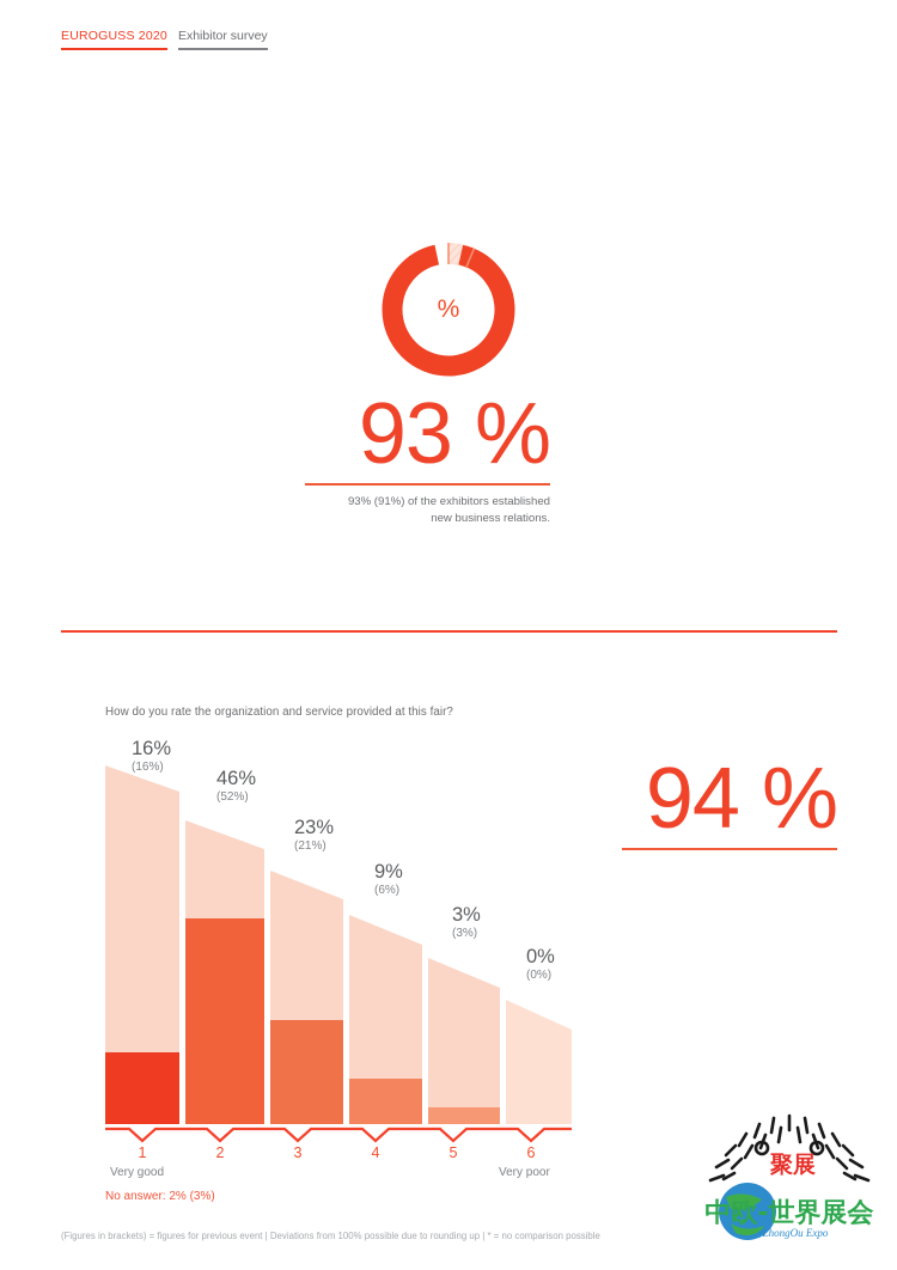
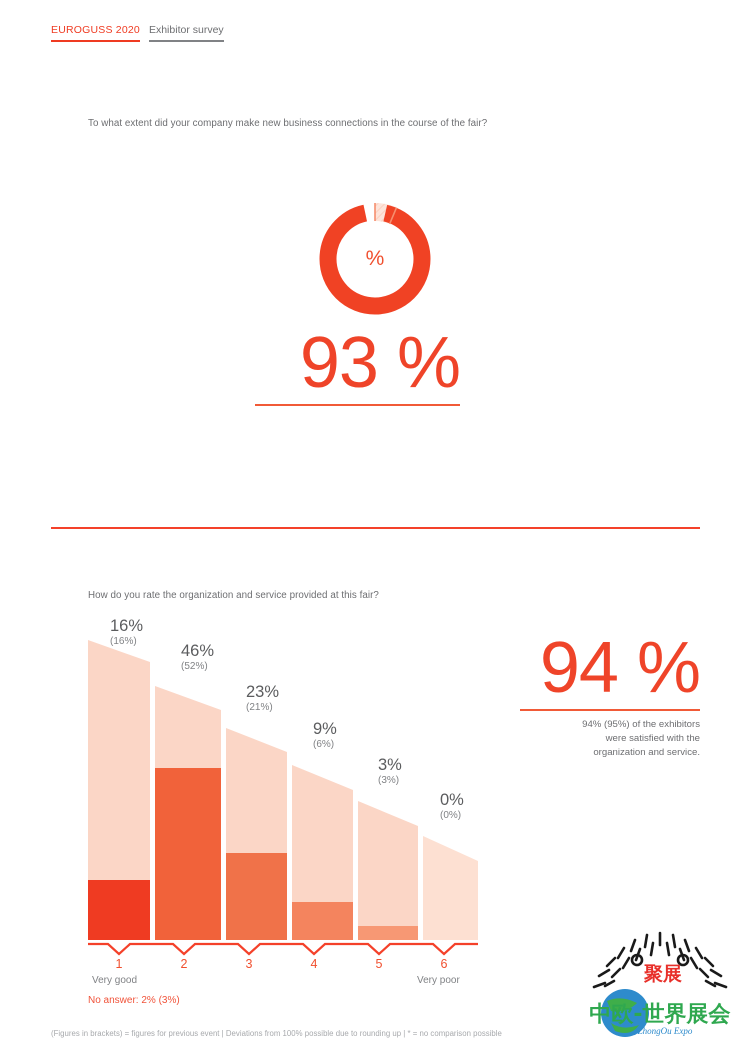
  EUROGUSS 2020
  Exhibitor survey
+ To what extent did your company make new business connections in the course of the fair?
  %
  93 %
- 93% (91%) of the exhibitors established
- new business relations.
  How do you rate the organization and service provided at this fair?
  16%
  (16%)
  46%
  (52%)
  23%
  (21%)
  9%
  (6%)
  3%
  (3%)
  0%
  (0%)
  1
  2
  3
  4
  5
  6
  Very good
  Very poor
  No answer: 2% (3%)
  94 %
+ 94% (95%) of the exhibitors
+ were satisfied with the
+ organization and service.
  (Figures in brackets) = figures for previous event | Deviations from 100% possible due to rounding up | * = no comparison possible
  聚展
  中欧-世界展会
  ZhongOu Expo
